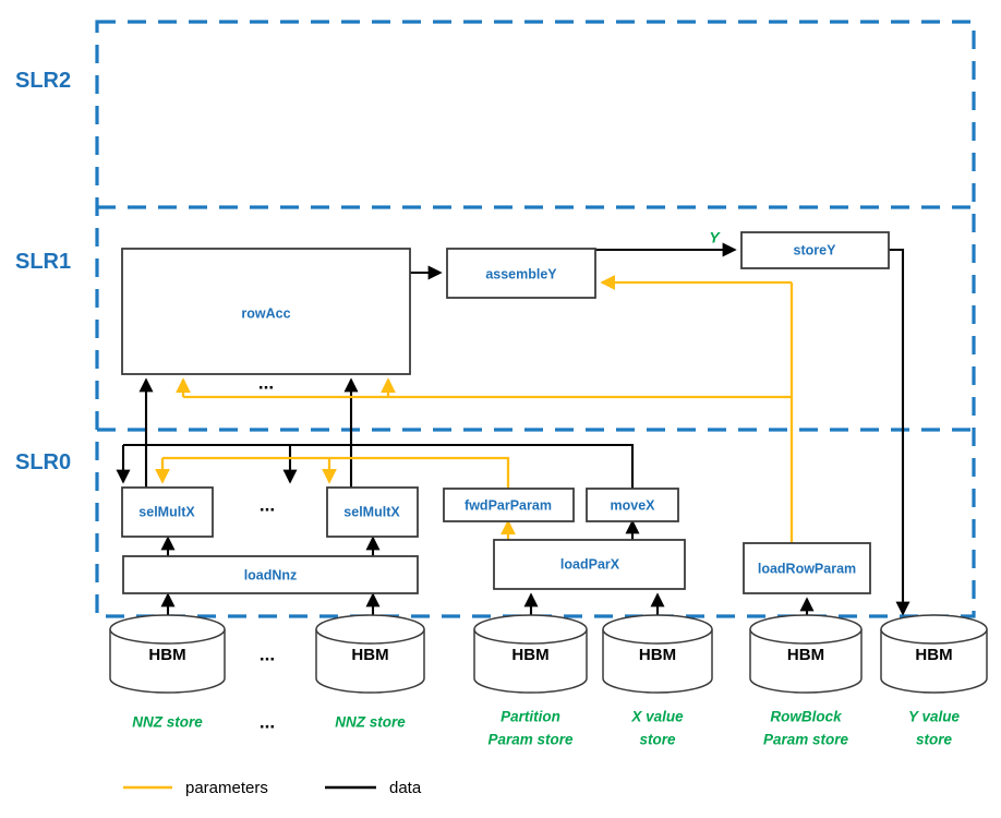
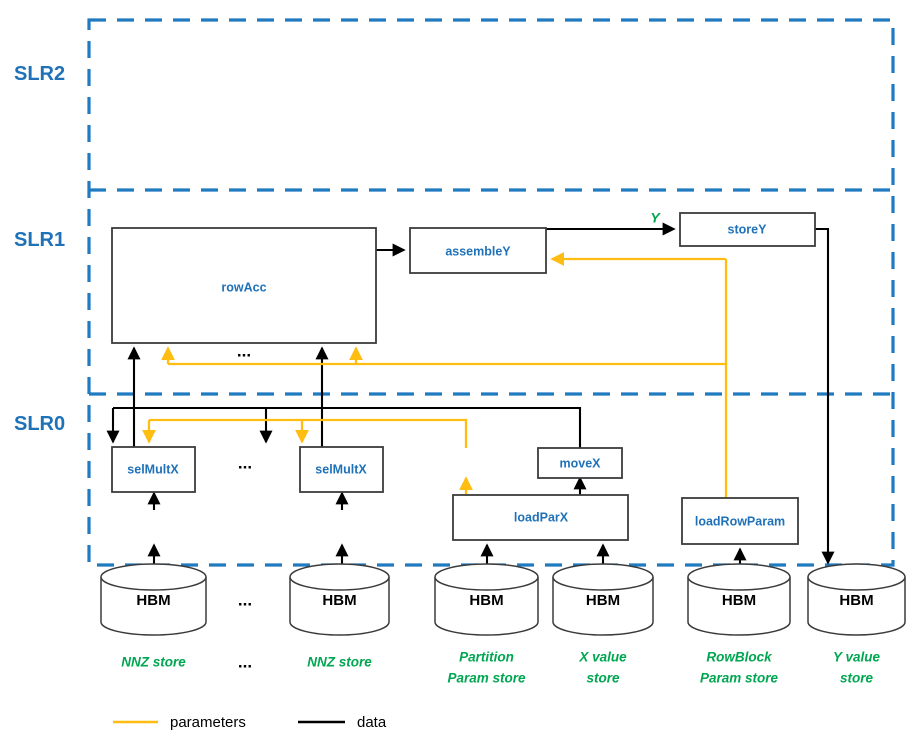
  SLR2
  SLR1
  SLR0
  rowAcc
  assembleY
  storeY
  selMultX
  selMultX
- loadNnz
- fwdParParam
  moveX
  loadParX
  loadRowParam
  Y
  ...
  ...
  ...
  ...
  HBM
  NNZ store
  HBM
  NNZ store
  HBM
  Partition
  Param store
  HBM
  X value
  store
  HBM
  RowBlock
  Param store
  HBM
  Y value
  store
  parameters
  data
